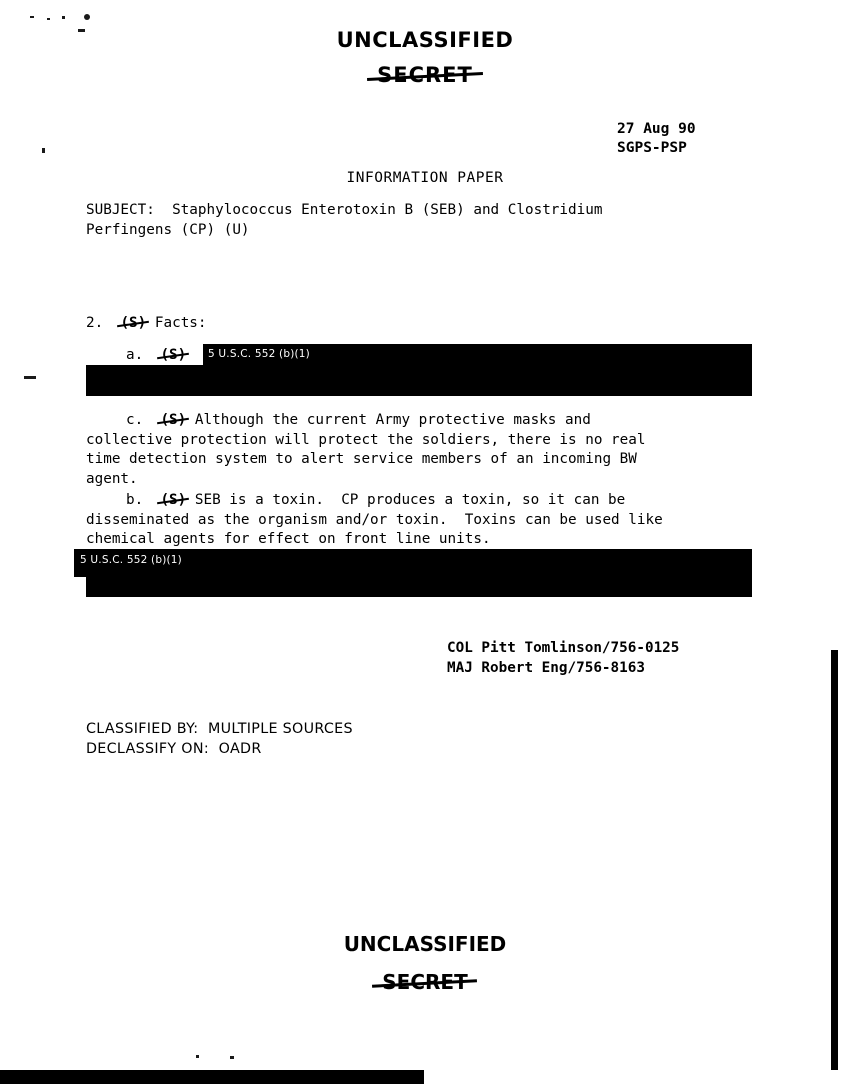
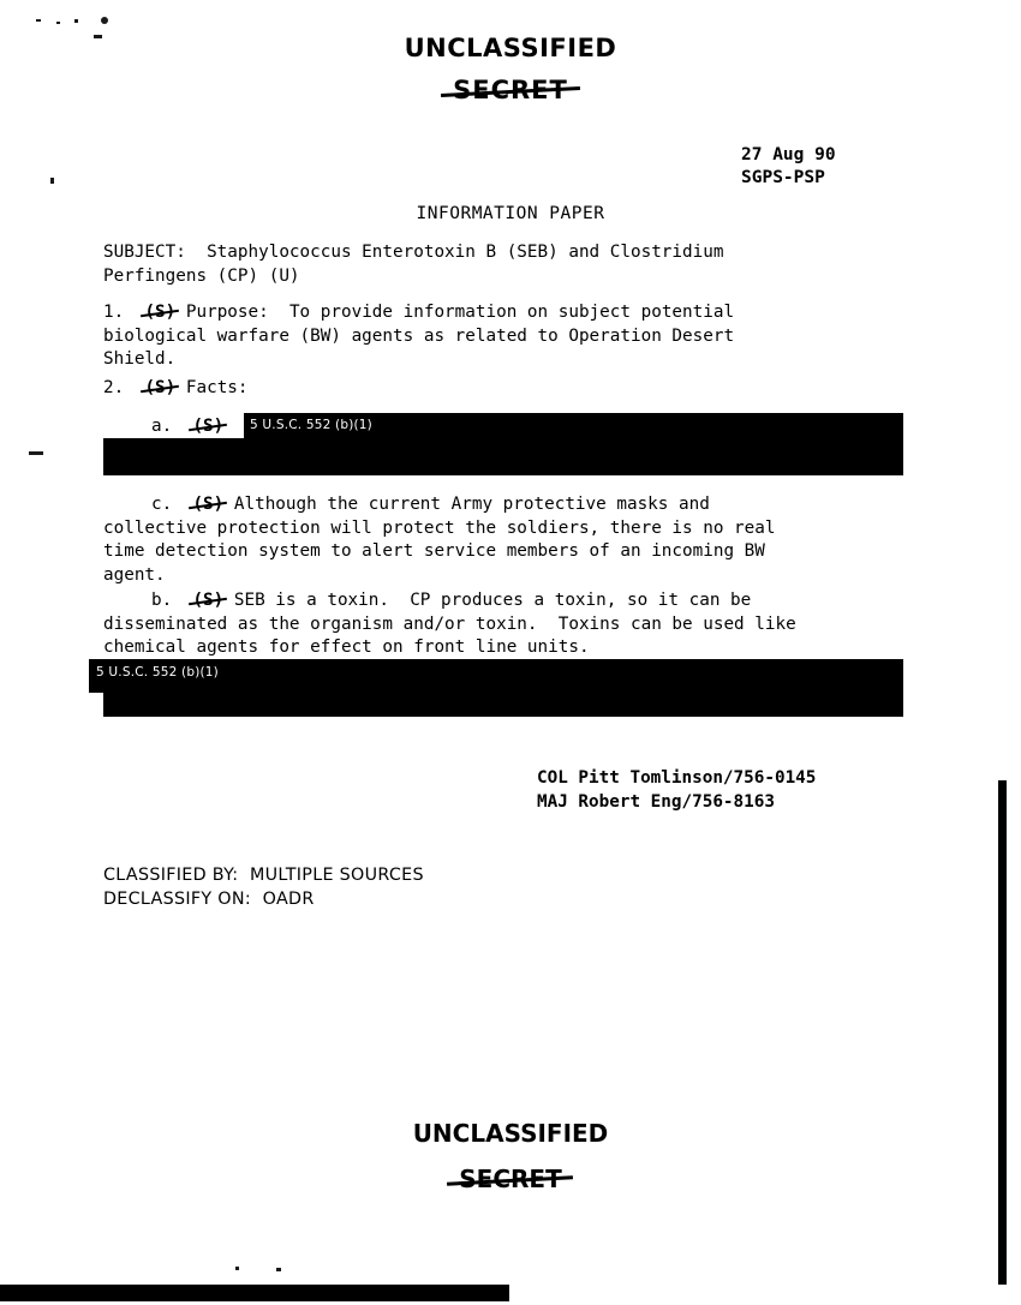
  UNCLASSIFIED
  SECRET
  27 Aug 90
  SGPS-PSP
  INFORMATION PAPER
  SUBJECT: Staphylococcus Enterotoxin B (SEB) and Clostridium
  Perfingens (CP) (U)
+ 1. (S) Purpose: To provide information on subject potential
+ biological warfare (BW) agents as related to Operation Desert
+ Shield.
  2. (S) Facts:
  a. (S)
  5 U.S.C. 552 (b)(1)
  c. (S) Although the current Army protective masks and
  collective protection will protect the soldiers, there is no real
  time detection system to alert service members of an incoming BW
  agent.
  b. (S) SEB is a toxin. CP produces a toxin, so it can be
  disseminated as the organism and/or toxin. Toxins can be used like
  chemical agents for effect on front line units.
  5 U.S.C. 552 (b)(1)
- COL Pitt Tomlinson/756-0125
+ COL Pitt Tomlinson/756-0145
  MAJ Robert Eng/756-8163
  CLASSIFIED BY: MULTIPLE SOURCES
  DECLASSIFY ON: OADR
  UNCLASSIFIED
  SECRET
